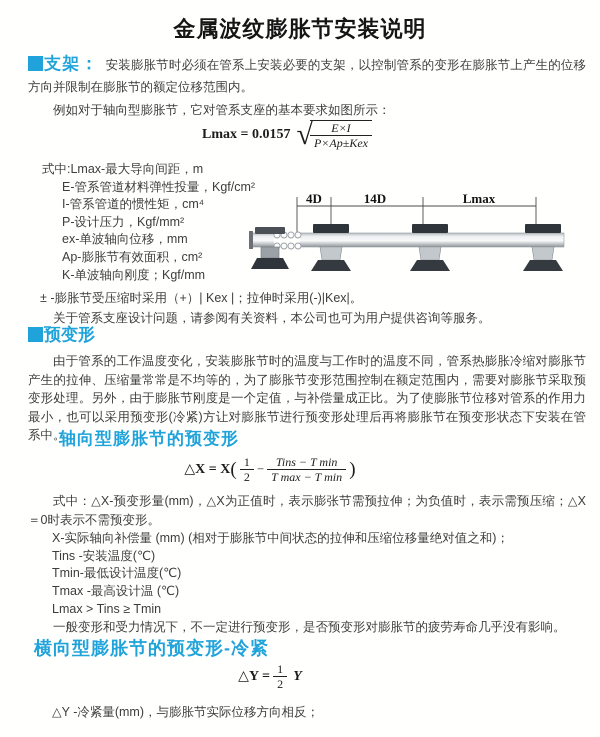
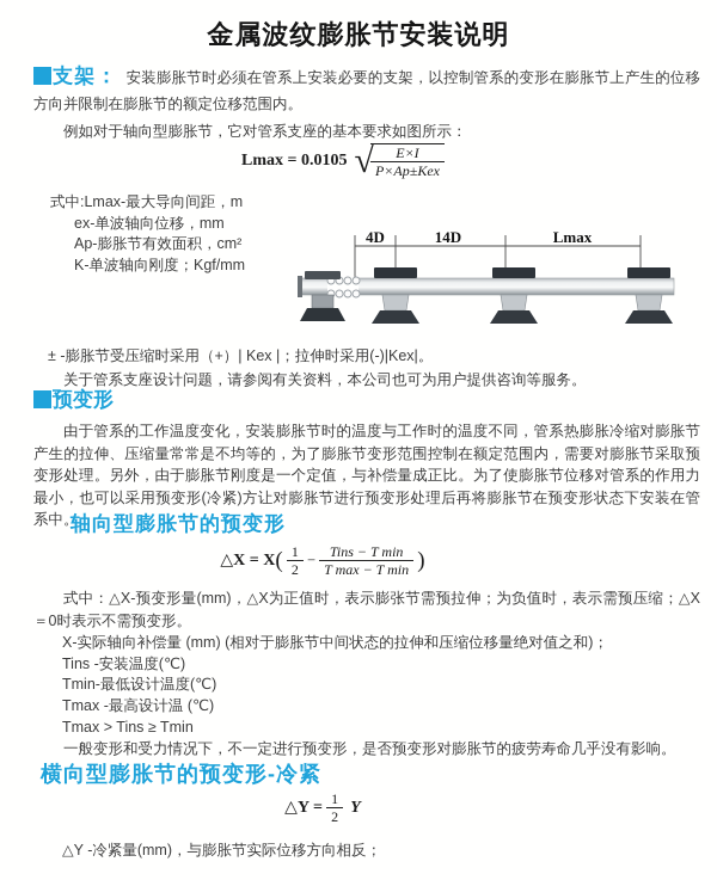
  金属波纹膨胀节安装说明
  支架： 安装膨胀节时必须在管系上安装必要的支架，以控制管系的变形在膨胀节上产生的位移方向并限制在膨胀节的额定位移范围内。
  例如对于轴向型膨胀节，它对管系支座的基本要求如图所示：
- Lmax = 0.0157 √
+ Lmax = 0.0105 √
  E×I
  P×Ap±Kex
  式中:Lmax-最大导向间距，m
- E-管系管道材料弹性投量，Kgf/cm²
- I-管系管道的惯性矩，cm⁴
- P-设计压力，Kgf/mm²
  ex-单波轴向位移，mm
  Ap-膨胀节有效面积，cm²
  K-单波轴向刚度；Kgf/mm
  4D
  14D
  Lmax
  ± -膨胀节受压缩时采用（+）| Kex |；拉伸时采用(-)|Kex|。
  关于管系支座设计问题，请参阅有关资料，本公司也可为用户提供咨询等服务。
  预变形
  由于管系的工作温度变化，安装膨胀节时的温度与工作时的温度不同，管系热膨胀冷缩对膨胀节产生的拉伸、压缩量常常是不均等的，为了膨胀节变形范围控制在额定范围内，需要对膨胀节采取预变形处理。另外，由于膨胀节刚度是一个定值，与补偿量成正比。为了使膨胀节位移对管系的作用力最小，也可以采用预变形(冷紧)方让对膨胀节进行预变形处理后再将膨胀节在预变形状态下安装在管系中。
  轴向型膨胀节的预变形
  △X = X(
  1
  2
  −
  Tins − T min
  T max − T min
  )
  式中：△X-预变形量(mm)，△X为正值时，表示膨张节需预拉伸；为负值时，表示需预压缩；△X＝0时表示不需预变形。
  X-实际轴向补偿量 (mm) (相对于膨胀节中间状态的拉伸和压缩位移量绝对值之和)；
  Tins -安装温度(℃)
  Tmin-最低设计温度(℃)
  Tmax -最高设计温 (℃)
- Lmax > Tins ≥ Tmin
+ Tmax > Tins ≥ Tmin
  一般变形和受力情况下，不一定进行预变形，是否预变形对膨胀节的疲劳寿命几乎没有影响。
  横向型膨胀节的预变形-冷紧
  △Y =
  1
  2
  Y
  △Y -冷紧量(mm)，与膨胀节实际位移方向相反；
